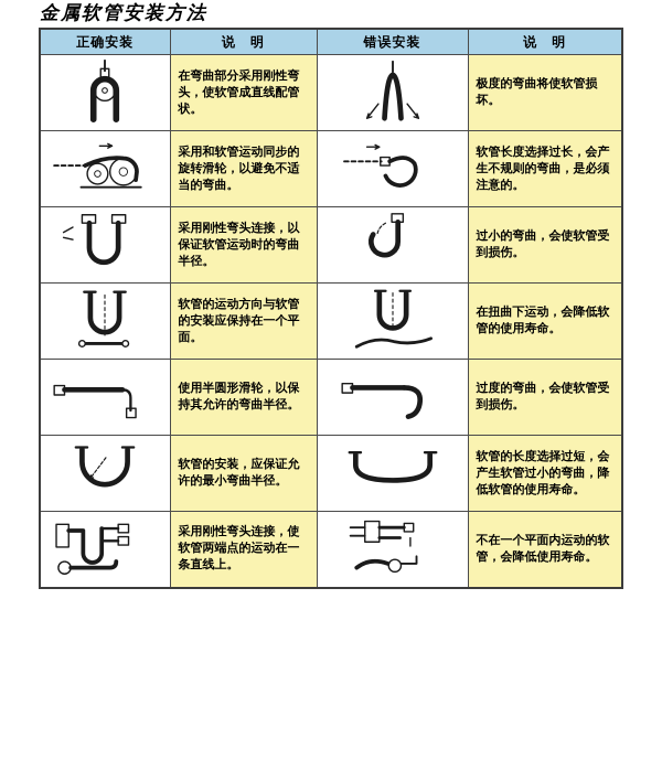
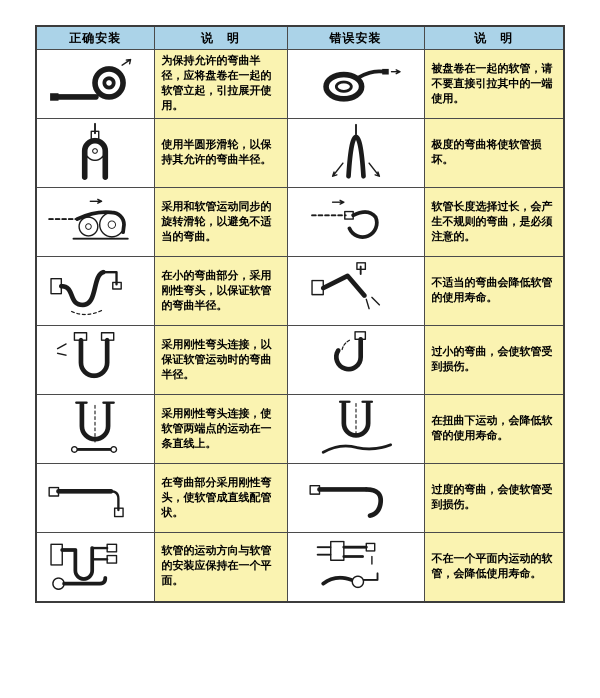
- 金属软管安装方法
  正确安装	说 明	错误安装	说 明
+ 	为保持允许的弯曲半径，应将盘卷在一起的软管立起，引拉展开使用。		被盘卷在一起的软管，请不要直接引拉其中的一端使用。
- 	在弯曲部分采用刚性弯头，使软管成直线配管状。		极度的弯曲将使软管损坏。
+ 	使用半圆形滑轮，以保持其允许的弯曲半径。		极度的弯曲将使软管损坏。
  	采用和软管运动同步的旋转滑轮，以避免不适当的弯曲。		软管长度选择过长，会产生不规则的弯曲，是必须注意的。
+ 	在小的弯曲部分，采用刚性弯头，以保证软管的弯曲半径。		不适当的弯曲会降低软管的使用寿命。
  	采用刚性弯头连接，以保证软管运动时的弯曲半径。		过小的弯曲，会使软管受到损伤。
- 	软管的运动方向与软管的安装应保持在一个平面。		在扭曲下运动，会降低软管的使用寿命。
+ 	采用刚性弯头连接，使软管两端点的运动在一条直线上。		在扭曲下运动，会降低软管的使用寿命。
- 	使用半圆形滑轮，以保持其允许的弯曲半径。		过度的弯曲，会使软管受到损伤。
+ 	在弯曲部分采用刚性弯头，使软管成直线配管状。		过度的弯曲，会使软管受到损伤。
- 	软管的安装，应保证允许的最小弯曲半径。		软管的长度选择过短，会产生软管过小的弯曲，降低软管的使用寿命。
- 	采用刚性弯头连接，使软管两端点的运动在一条直线上。		不在一个平面内运动的软管，会降低使用寿命。
+ 	软管的运动方向与软管的安装应保持在一个平面。		不在一个平面内运动的软管，会降低使用寿命。
